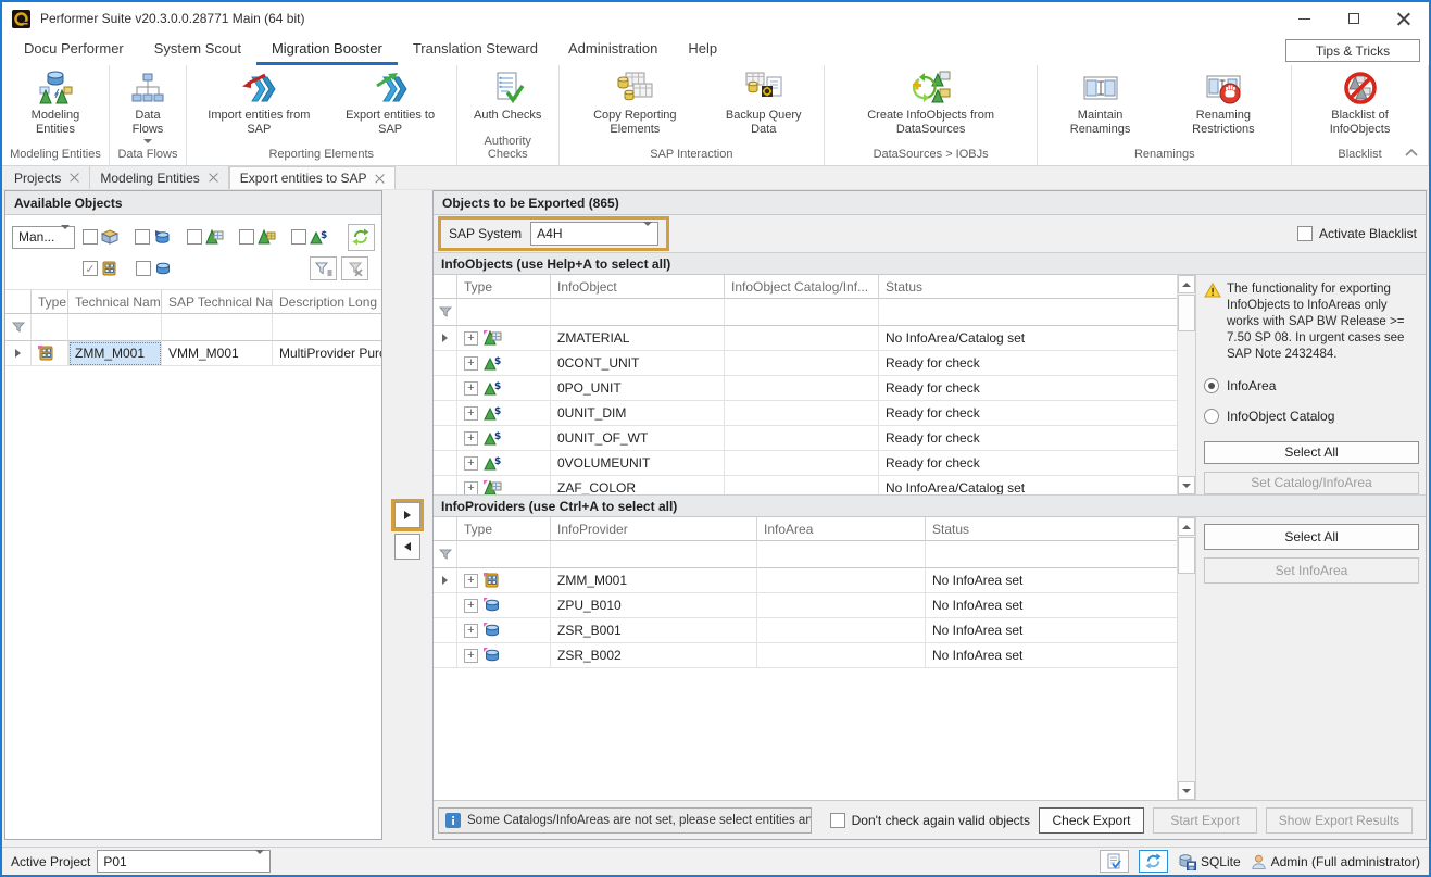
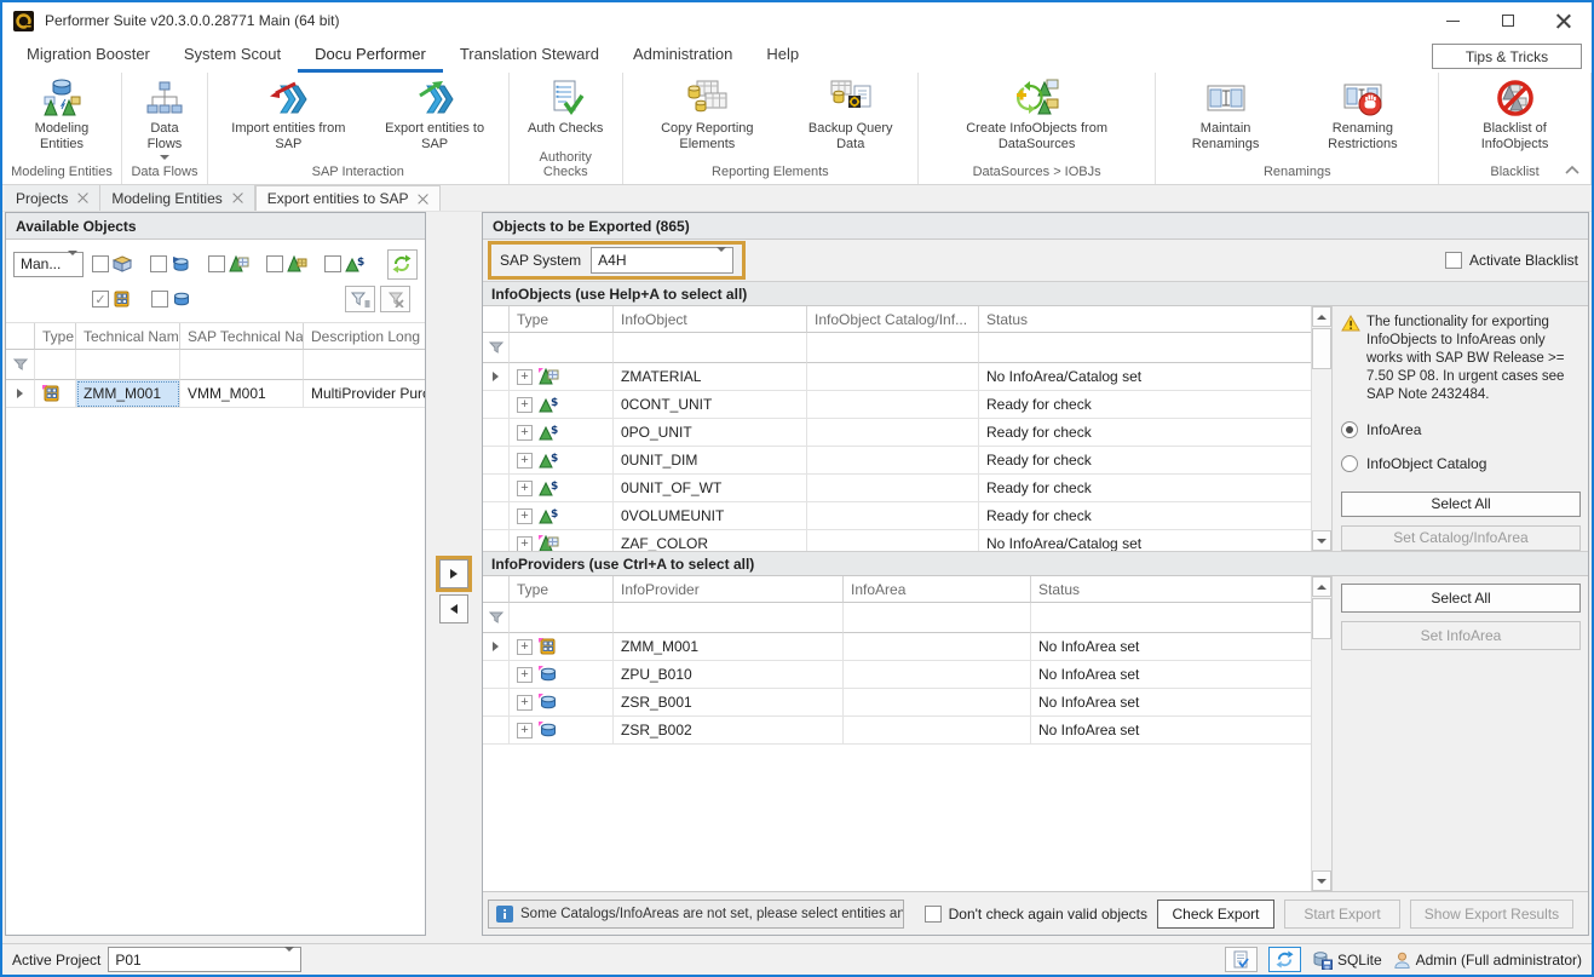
  Performer Suite v20.3.0.0.28771 Main (64 bit)
- Docu Performer
+ Migration Booster
  System Scout
- Migration Booster
+ Docu Performer
  Translation Steward
  Administration
  Help
  Tips & Tricks
  Modeling Entities
  Modeling Entities
  Data Flows
  Data Flows
  Import entities from SAP
  Export entities to SAP
- Reporting Elements
+ SAP Interaction
  Auth Checks
  Authority Checks
  Copy Reporting Elements
  Backup Query Data
- SAP Interaction
+ Reporting Elements
  Create InfoObjects from DataSources
  DataSources > IOBJs
  Maintain Renamings
  Renaming Restrictions
  Renamings
  Blacklist of InfoObjects
  Blacklist
  Projects
  Modeling Entities
  Export entities to SAP
  Available Objects
  Man...
  $
  Type
  Technical Nam
  SAP Technical Na
  Description Long
  ZMM_M001
  VMM_M001
  MultiProvider Pur
  Objects to be Exported (865)
  SAP System
  A4H
  Activate Blacklist
  InfoObjects (use Help+A to select all)
  Type
  InfoObject
  InfoObject Catalog/Inf...
  Status
  ZMATERIAL
  No InfoArea/Catalog set
  $
  0CONT_UNIT
  Ready for check
  $
  0PO_UNIT
  Ready for check
  $
  0UNIT_DIM
  Ready for check
  $
  0UNIT_OF_WT
  Ready for check
  $
  0VOLUMEUNIT
  Ready for check
  ZAF_COLOR
  No InfoArea/Catalog set
  The functionality for exporting InfoObjects to InfoAreas only works with SAP BW Release >= 7.50 SP 08. In urgent cases see SAP Note 2432484.
  InfoArea
  InfoObject Catalog
  Select All
  Set Catalog/InfoArea
  InfoProviders (use Ctrl+A to select all)
  Type
  InfoProvider
  InfoArea
  Status
  ZMM_M001
  No InfoArea set
  ZPU_B010
  No InfoArea set
  ZSR_B001
  No InfoArea set
  ZSR_B002
  No InfoArea set
  Select All
  Set InfoArea
  Some Catalogs/InfoAreas are not set, please select entities an
  Don't check again valid objects
  Check Export
  Start Export
  Show Export Results
  Active Project
  P01
  SQLite
  Admin (Full administrator)
